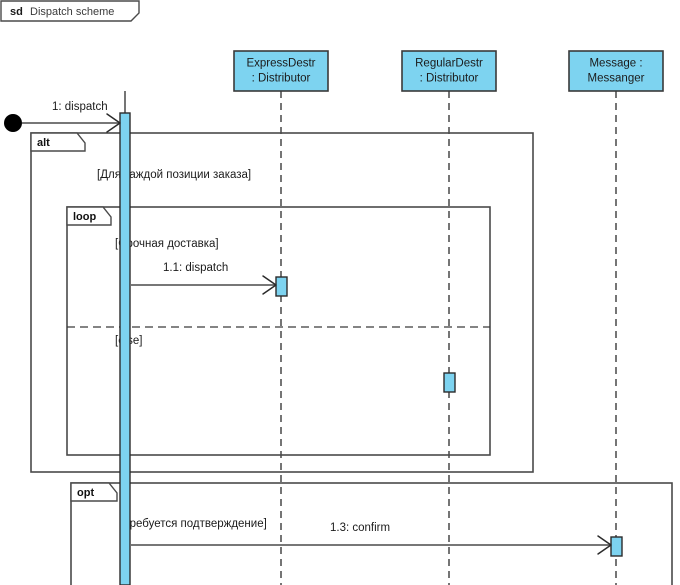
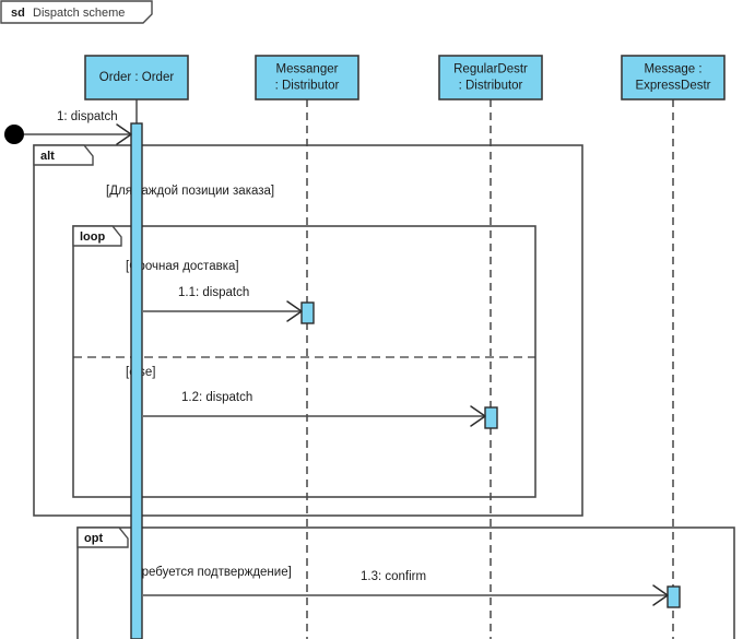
  sd
  Dispatch scheme
  alt
  [Дляаждой позиции заказа]
  loop
  [очная доставка]
  opt
  ребуется подтверждение]
+ Order : Order
- ExpressDestr
+ Messanger
  : Distributor
  RegularDestr
  : Distributor
  Message :
- Messanger
+ ExpressDestr
  1: dispatch
  1.1: dispatch
+ 1.2: dispatch
  1.3: confirm
